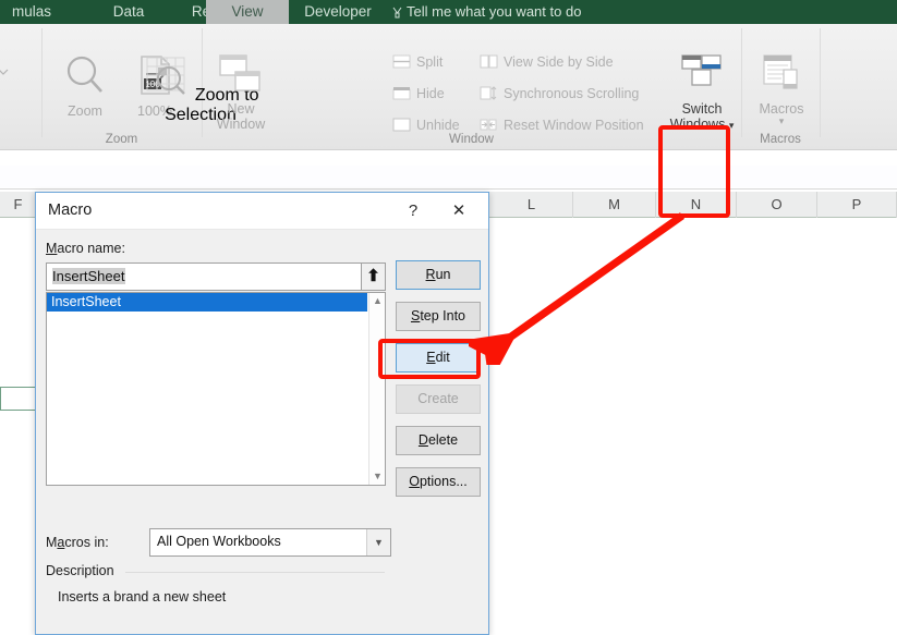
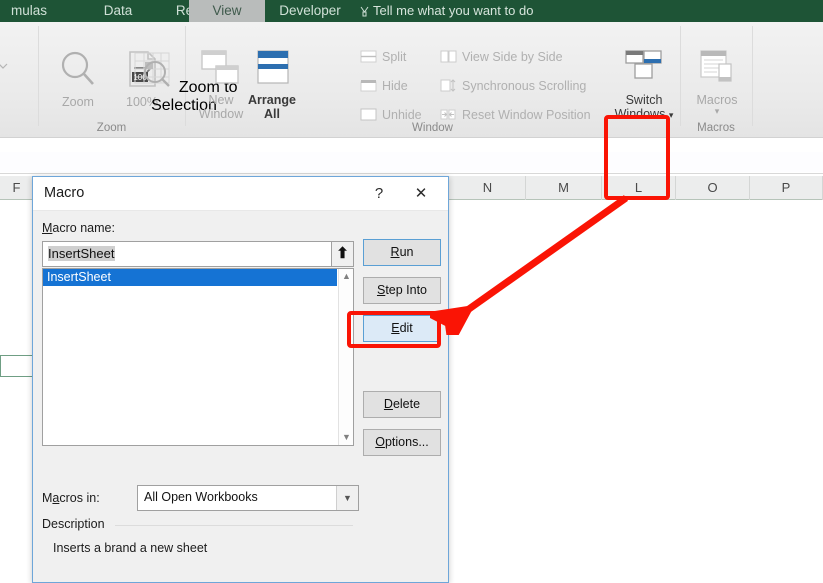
  mulas
  Data
  View
  Developer
  Tell me what you want to do
  Zoom
  100%
  Zoom to Selection
  Zoom
  New
  Window
+ Arrange
+ All
  Split
  Hide
  Unhide
  View Side by Side
  Synchronous Scrolling
  Reset Window Position
  Window
  Switch
  Windows ▾
  Macros
  ▾
  Macros
  F
- L
+ N
  M
- N
+ L
  O
  P
  Macro
  ?
  ✕
  Macro name:
  InsertSheet
  ⬆
  InsertSheet
  ▲
  ▼
  Run
  Step Into
  Edit
- Create
  Delete
  Options...
  Macros in:
  All Open Workbooks
  ▼
  Description
  Inserts a brand a new sheet
